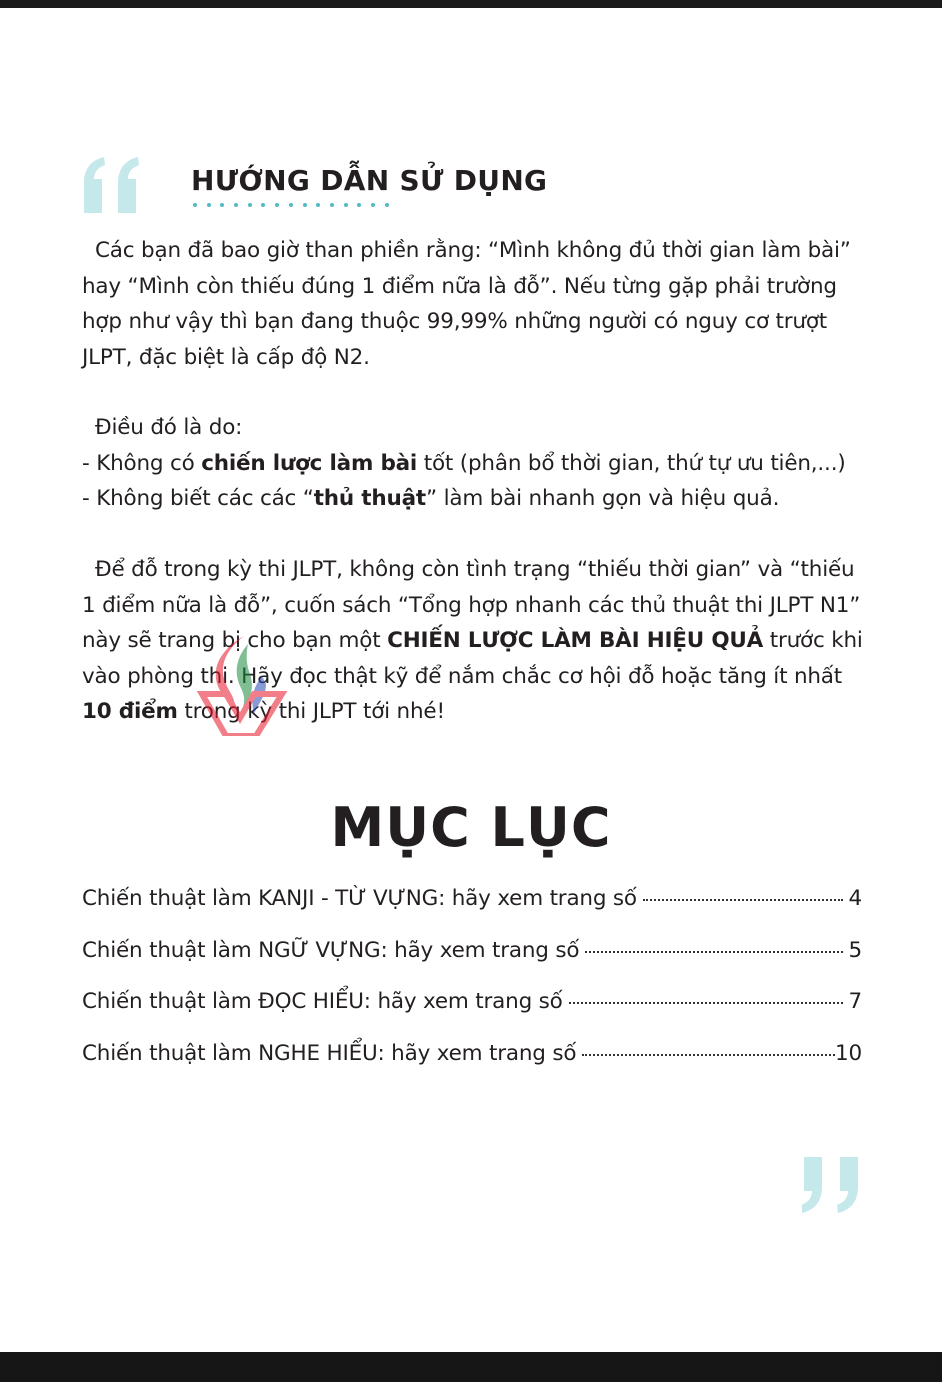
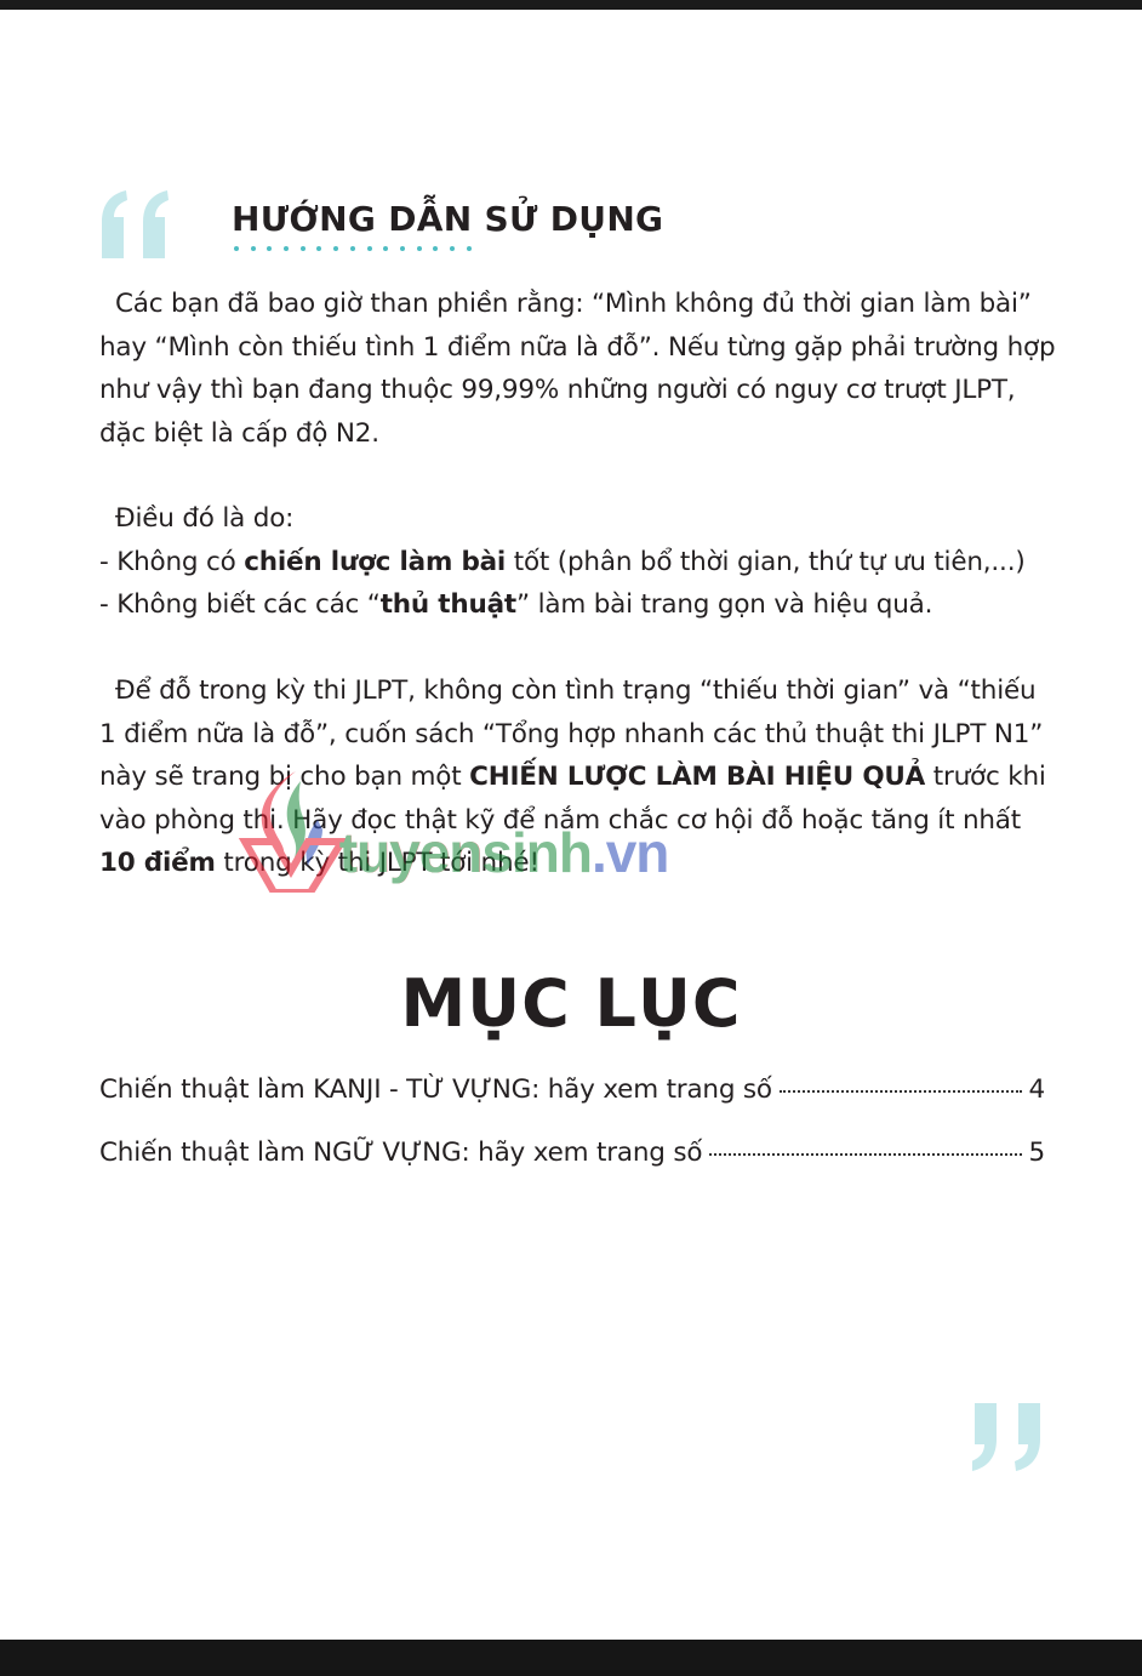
  HƯỚNG DẪN SỬ DỤNG
- Các bạn đã bao giờ than phiền rằng: “Mình không đủ thời gian làm bài” hay “Mình còn thiếu đúng 1 điểm nữa là đỗ”. Nếu từng gặp phải trường hợp như vậy thì bạn đang thuộc 99,99% những người có nguy cơ trượt JLPT, đặc biệt là cấp độ N2.
+ Các bạn đã bao giờ than phiền rằng: “Mình không đủ thời gian làm bài” hay “Mình còn thiếu tình 1 điểm nữa là đỗ”. Nếu từng gặp phải trường hợp như vậy thì bạn đang thuộc 99,99% những người có nguy cơ trượt JLPT, đặc biệt là cấp độ N2.
  Điều đó là do:
  - Không có chiến lược làm bài tốt (phân bổ thời gian, thứ tự ưu tiên,...)
- - Không biết các các “thủ thuật” làm bài nhanh gọn và hiệu quả.
+ - Không biết các các “thủ thuật” làm bài trang gọn và hiệu quả.
  Để đỗ trong kỳ thi JLPT, không còn tình trạng “thiếu thời gian” và “thiếu 1 điểm nữa là đỗ”, cuốn sách “Tổng hợp nhanh các thủ thuật thi JLPT N1” này sẽ trang bị cho bạn một CHIẾN LƯỢC LÀM BÀI HIỆU QUẢ trước khi vào phòng thi. Hãy đọc thật kỹ để nắm chắc cơ hội đỗ hoặc tăng ít nhất 10 điểm trong kỳ thi JLPT tới nhé!
+ tuyentuyensinh.vn
  MỤC LỤC
  Chiến thuật làm KANJI - TỪ VỰNG: hãy xem trang số
  4
  Chiến thuật làm NGỮ VỰNG: hãy xem trang số
  5
- Chiến thuật làm ĐỌC HIỂU: hãy xem trang số
- 7
- Chiến thuật làm NGHE HIỂU: hãy xem trang số
- 10
